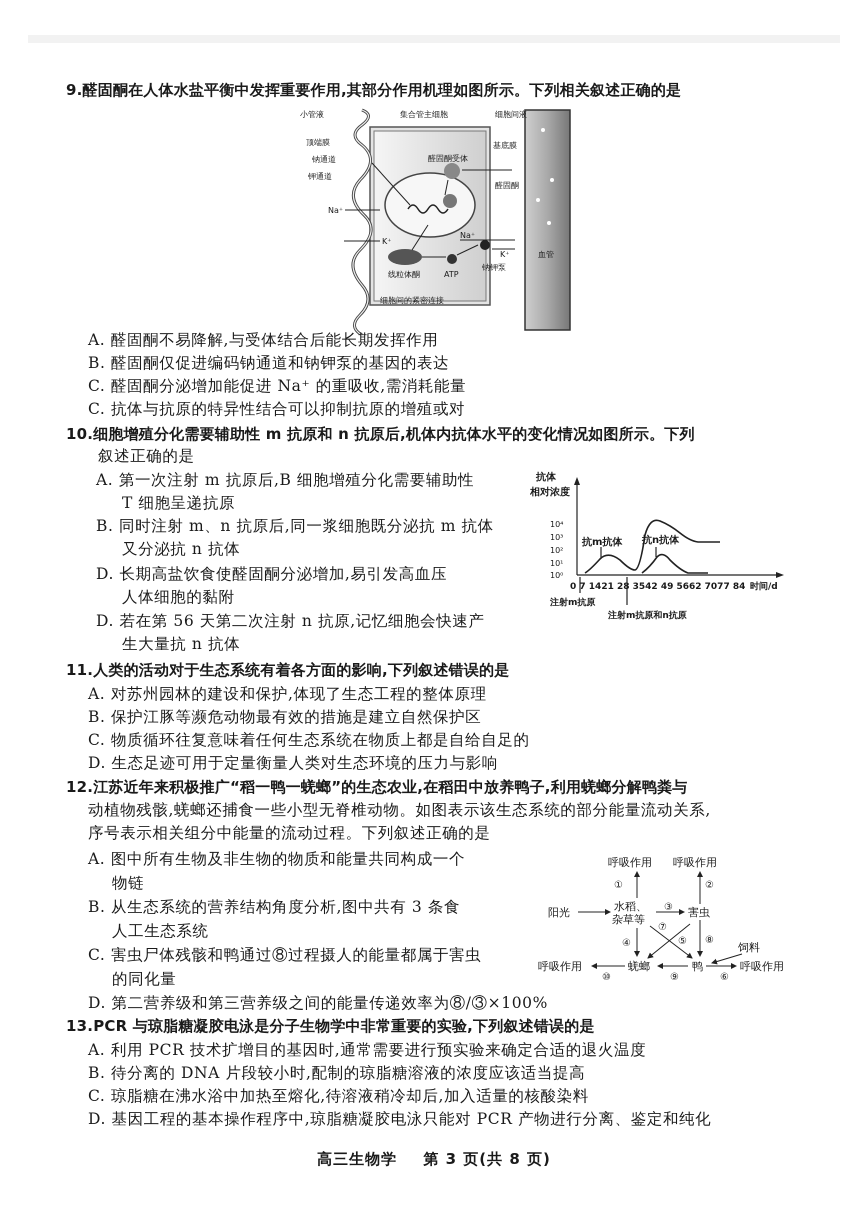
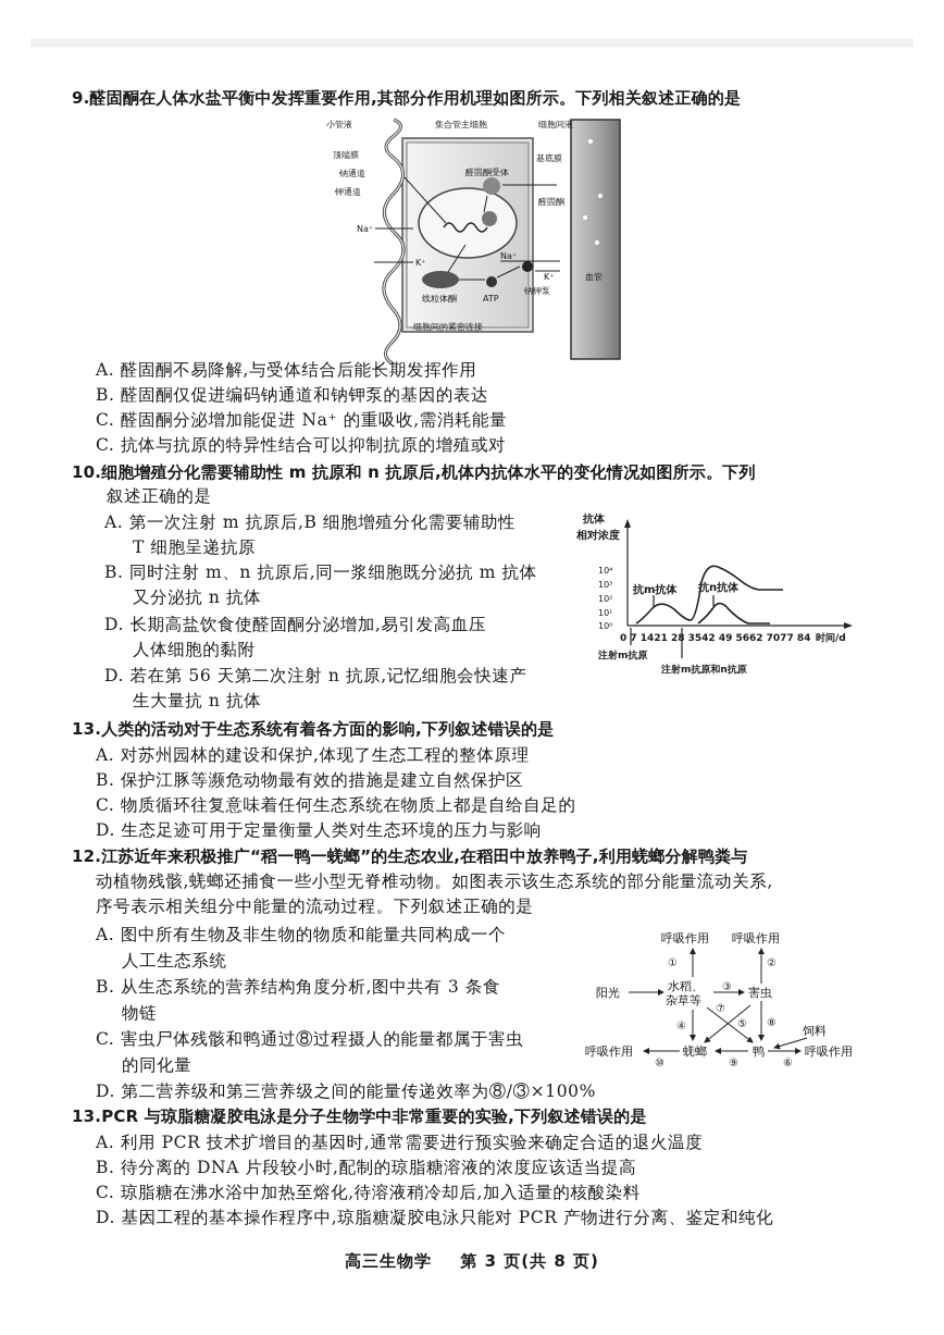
  9.醛固酮在人体水盐平衡中发挥重要作用,其部分作用机理如图所示。下列相关叙述正确的是
  小管液
  集合管主细胞
  细胞间液
  顶端膜
  基底膜
  钠通道
  钾通道
  醛固酮受体
  醛固酮
  Na⁺
  K⁺
  Na⁺
  K⁺
  线粒体酮
  ATP
  钠钾泵
  血管
  细胞间的紧密连接
  A. 醛固酮不易降解,与受体结合后能长期发挥作用
  B. 醛固酮仅促进编码钠通道和钠钾泵的基因的表达
  C. 醛固酮分泌增加能促进 Na⁺ 的重吸收,需消耗能量
  C. 抗体与抗原的特异性结合可以抑制抗原的增殖或对
  10.细胞增殖分化需要辅助性 m 抗原和 n 抗原后,机体内抗体水平的变化情况如图所示。下列
  叙述正确的是
  A. 第一次注射 m 抗原后,B 细胞增殖分化需要辅助性
  T 细胞呈递抗原
  B. 同时注射 m、n 抗原后,同一浆细胞既分泌抗 m 抗体
  又分泌抗 n 抗体
  D. 长期高盐饮食使醛固酮分泌增加,易引发高血压
  人体细胞的黏附
  D. 若在第 56 天第二次注射 n 抗原,记忆细胞会快速产
  生大量抗 n 抗体
  抗体
  相对浓度
  10⁴
  10³
  10²
  10¹
  10⁰
  0 7 1421 28 3542 49 5662 7077 84
  时间/d
  抗m抗体
  抗n抗体
  注射m抗原
  注射m抗原和n抗原
- 11.人类的活动对于生态系统有着各方面的影响,下列叙述错误的是
+ 13.人类的活动对于生态系统有着各方面的影响,下列叙述错误的是
  A. 对苏州园林的建设和保护,体现了生态工程的整体原理
  B. 保护江豚等濒危动物最有效的措施是建立自然保护区
  C. 物质循环往复意味着任何生态系统在物质上都是自给自足的
  D. 生态足迹可用于定量衡量人类对生态环境的压力与影响
  12.江苏近年来积极推广“稻一鸭一蜣螂”的生态农业,在稻田中放养鸭子,利用蜣螂分解鸭粪与
  动植物残骸,蜣螂还捕食一些小型无脊椎动物。如图表示该生态系统的部分能量流动关系,
  序号表示相关组分中能量的流动过程。下列叙述正确的是
  A. 图中所有生物及非生物的物质和能量共同构成一个
- 物链
+ 人工生态系统
  B. 从生态系统的营养结构角度分析,图中共有 3 条食
- 人工生态系统
+ 物链
  C. 害虫尸体残骸和鸭通过⑧过程摄人的能量都属于害虫
  的同化量
  D. 第二营养级和第三营养级之间的能量传递效率为⑧/③×100%
  呼吸作用
  呼吸作用
  阳光
  水稻、
  杂草等
  害虫
  饲料
  呼吸作用
  蜣螂
  鸭
  呼吸作用
  ①
  ②
  ③
  ④
  ⑤
  ⑥
  ⑦
  ⑧
  ⑨
  ⑩
  13.PCR 与琼脂糖凝胶电泳是分子生物学中非常重要的实验,下列叙述错误的是
  A. 利用 PCR 技术扩增目的基因时,通常需要进行预实验来确定合适的退火温度
  B. 待分离的 DNA 片段较小时,配制的琼脂糖溶液的浓度应该适当提高
  C. 琼脂糖在沸水浴中加热至熔化,待溶液稍冷却后,加入适量的核酸染料
  D. 基因工程的基本操作程序中,琼脂糖凝胶电泳只能对 PCR 产物进行分离、鉴定和纯化
  高三生物学 第 3 页(共 8 页)
